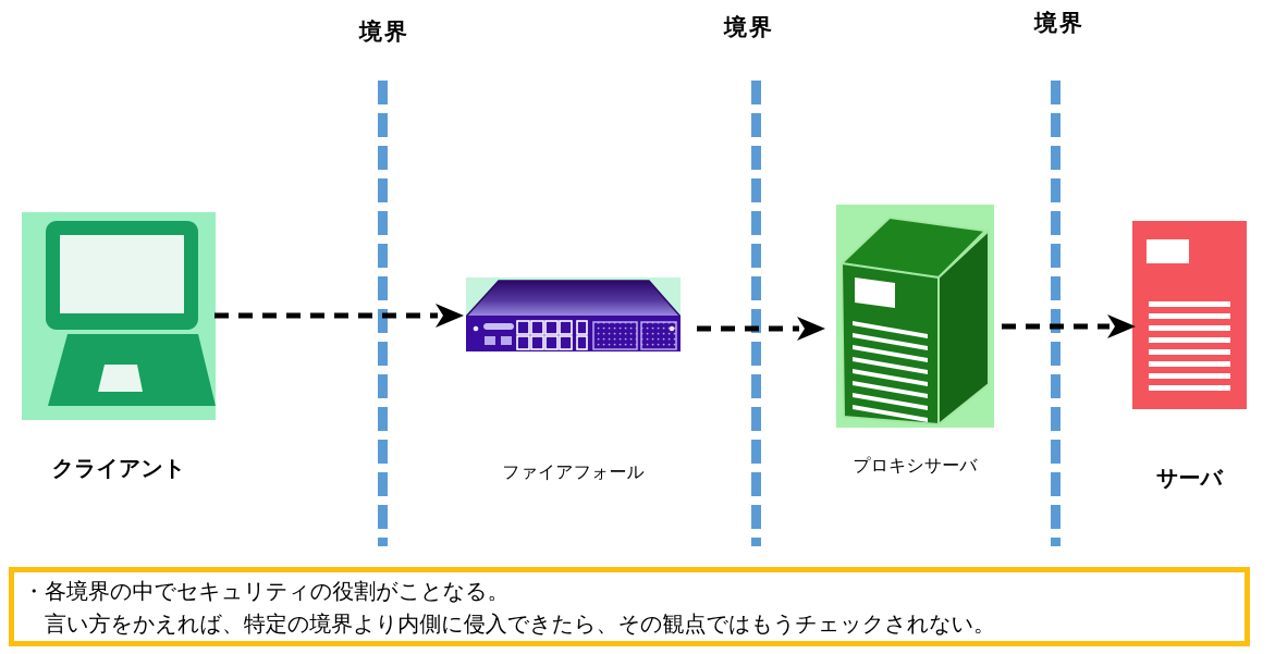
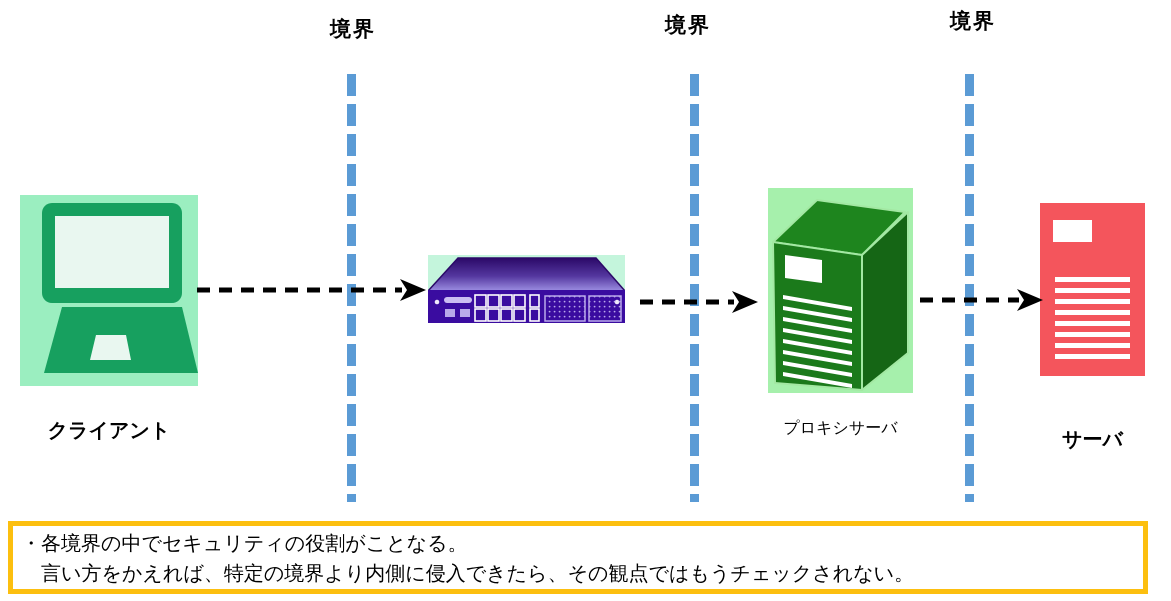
  境界
  境界
  境界
  クライアント
- ファイアフォール
  プロキシサーバ
  サーバ
  ・各境界の中でセキュリティの役割がことなる。
  言い方をかえれば、特定の境界より内側に侵入できたら、その観点ではもうチェックされない。
